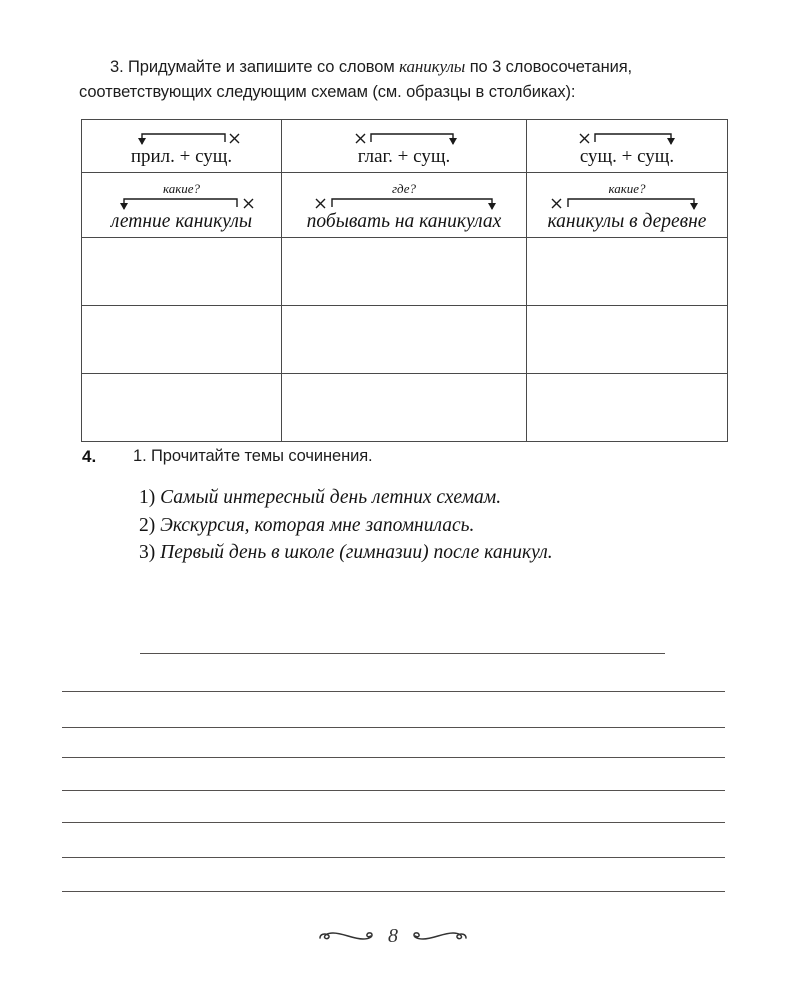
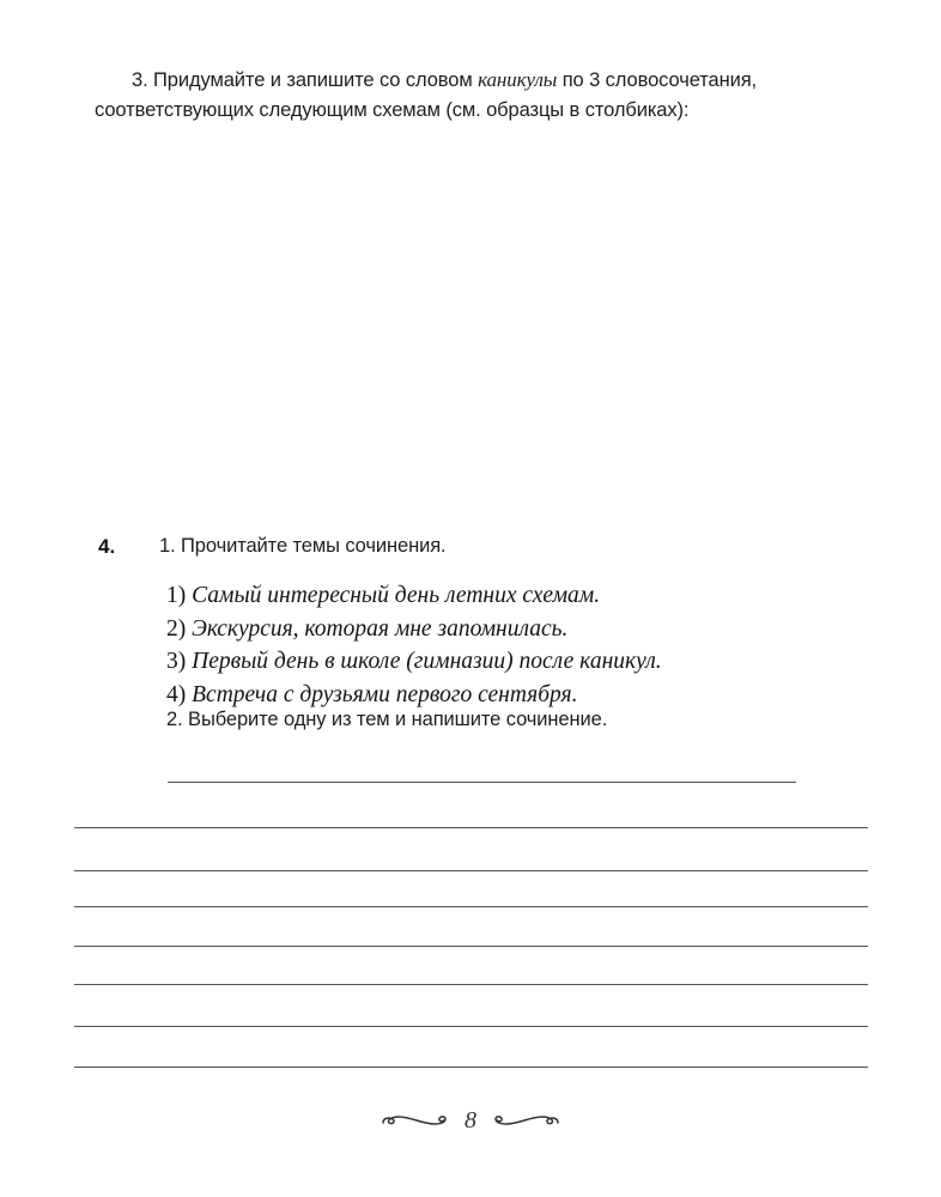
  3. Придумайте и запишите со словом каникулы по 3 словосочетания,
  соответствующих следующим схемам (см. образцы в столбиках):
- прил. + сущ.	глаг. + сущ.	сущ. + сущ.
- какие? летние каникулы	где? побывать на каникулах	какие? каникулы в деревне
  4.
  1. Прочитайте темы сочинения.
  1) Самый интересный день летних схемам.
  2) Экскурсия, которая мне запомнилась.
  3) Первый день в школе (гимназии) после каникул.
+ 4) Встреча с друзьями первого сентября.
+ 2. Выберите одну из тем и напишите сочинение.
  8
